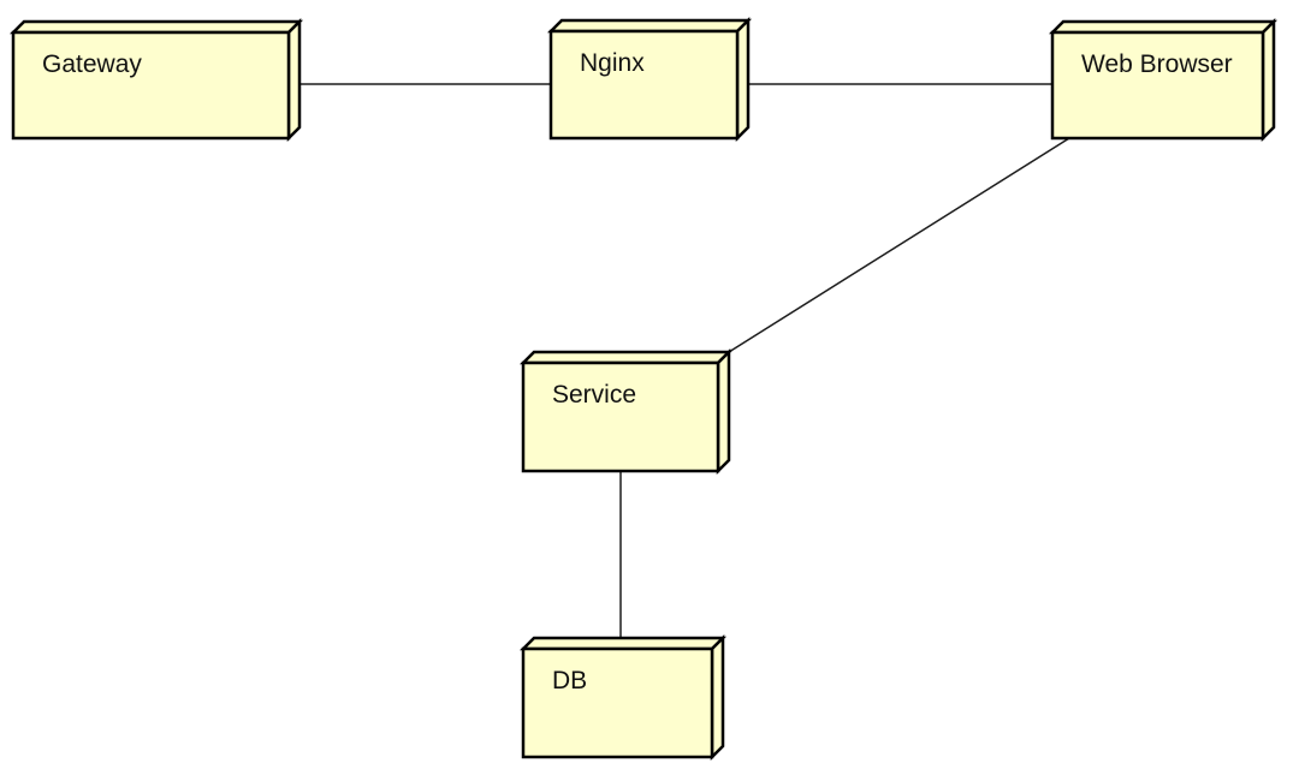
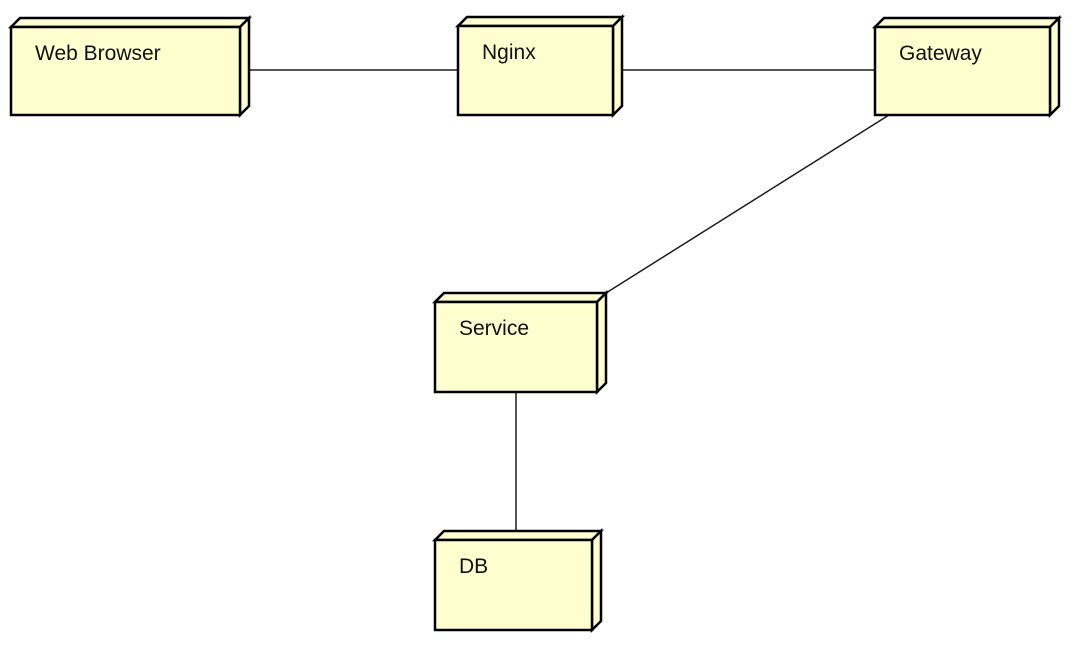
- Gateway
+ Web Browser
  Nginx
- Web Browser
+ Gateway
  Service
  DB
